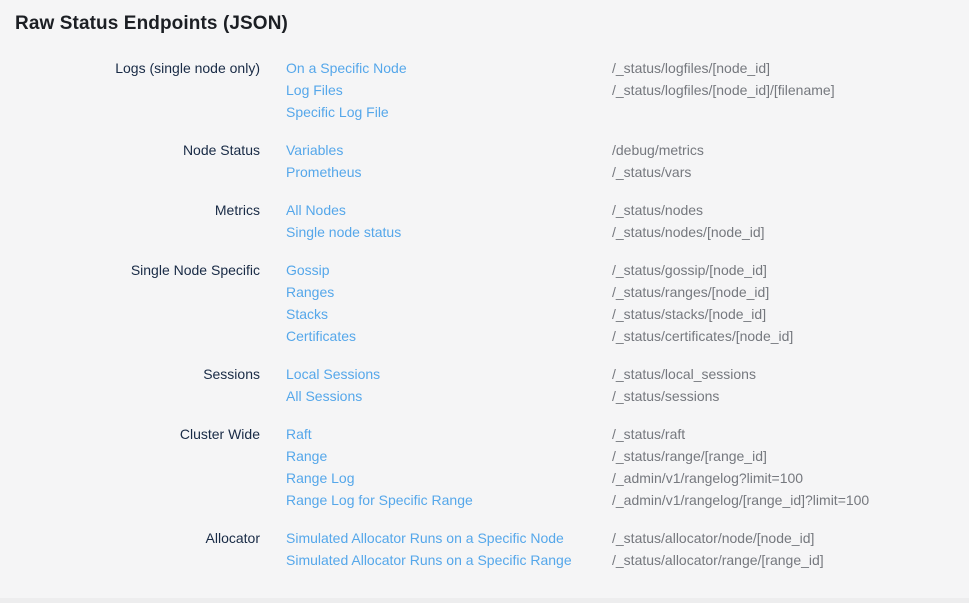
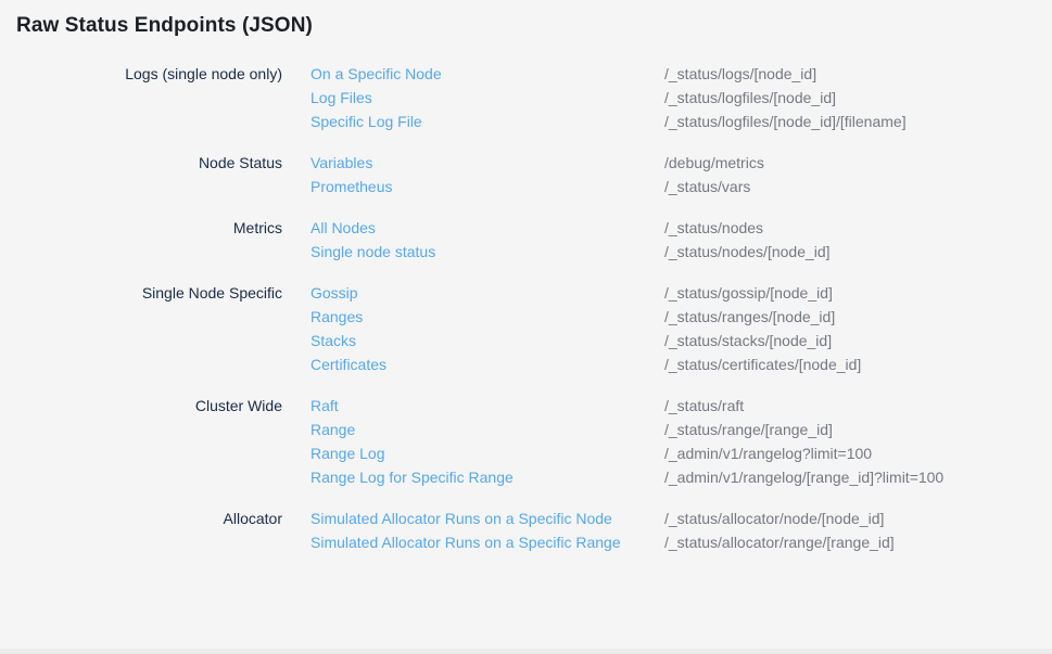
  Raw Status Endpoints (JSON)
  Logs (single node only)
  On a Specific Node
  Log Files
  Specific Log File
+ /_status/logs/[node_id]
  /_status/logfiles/[node_id]
  /_status/logfiles/[node_id]/[filename]
  Node Status
  Variables
  Prometheus
  /debug/metrics
  /_status/vars
  Metrics
  All Nodes
  Single node status
  /_status/nodes
  /_status/nodes/[node_id]
  Single Node Specific
  Gossip
  Ranges
  Stacks
  Certificates
  /_status/gossip/[node_id]
  /_status/ranges/[node_id]
  /_status/stacks/[node_id]
  /_status/certificates/[node_id]
- Sessions
- Local Sessions
- All Sessions
- /_status/local_sessions
- /_status/sessions
  Cluster Wide
  Raft
  Range
  Range Log
  Range Log for Specific Range
  /_status/raft
  /_status/range/[range_id]
  /_admin/v1/rangelog?limit=100
  /_admin/v1/rangelog/[range_id]?limit=100
  Allocator
  Simulated Allocator Runs on a Specific Node
  Simulated Allocator Runs on a Specific Range
  /_status/allocator/node/[node_id]
  /_status/allocator/range/[range_id]
